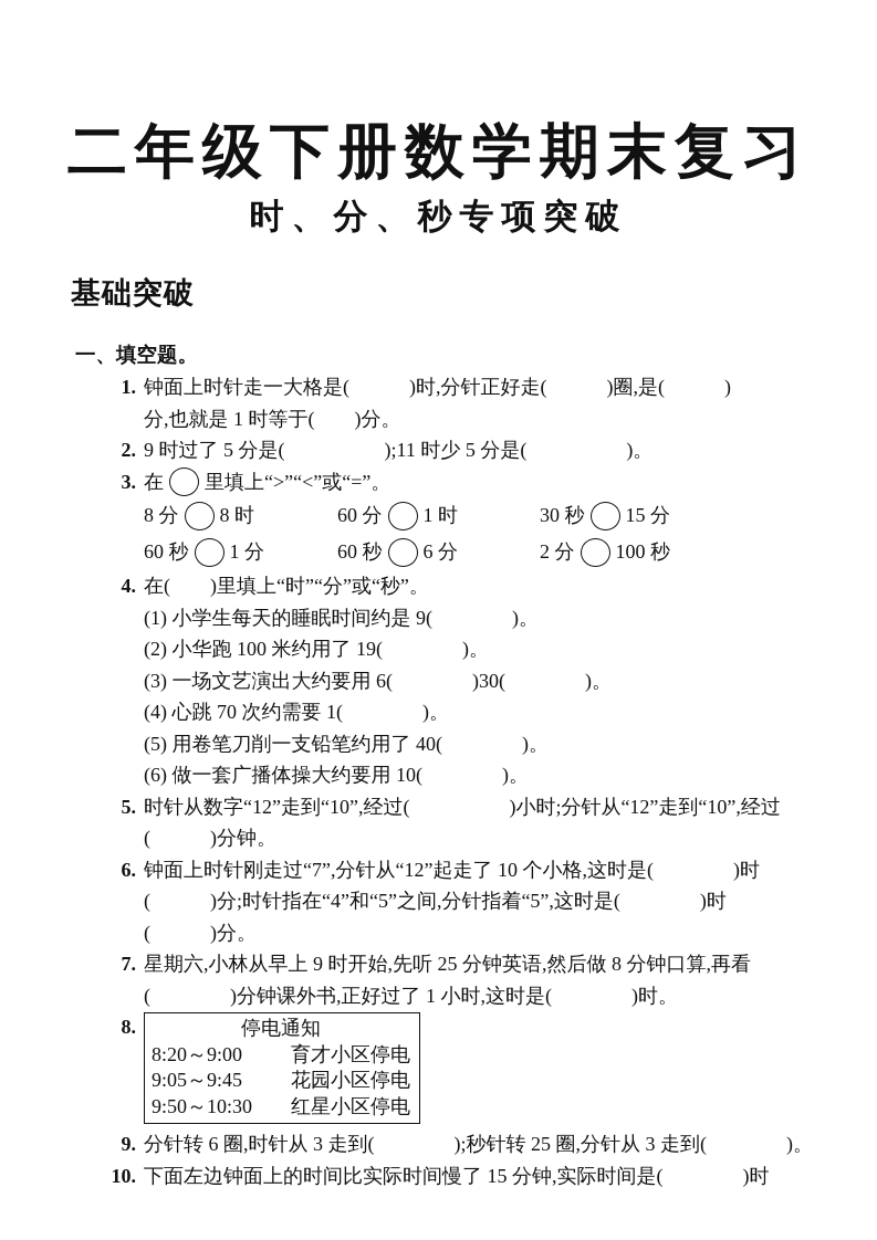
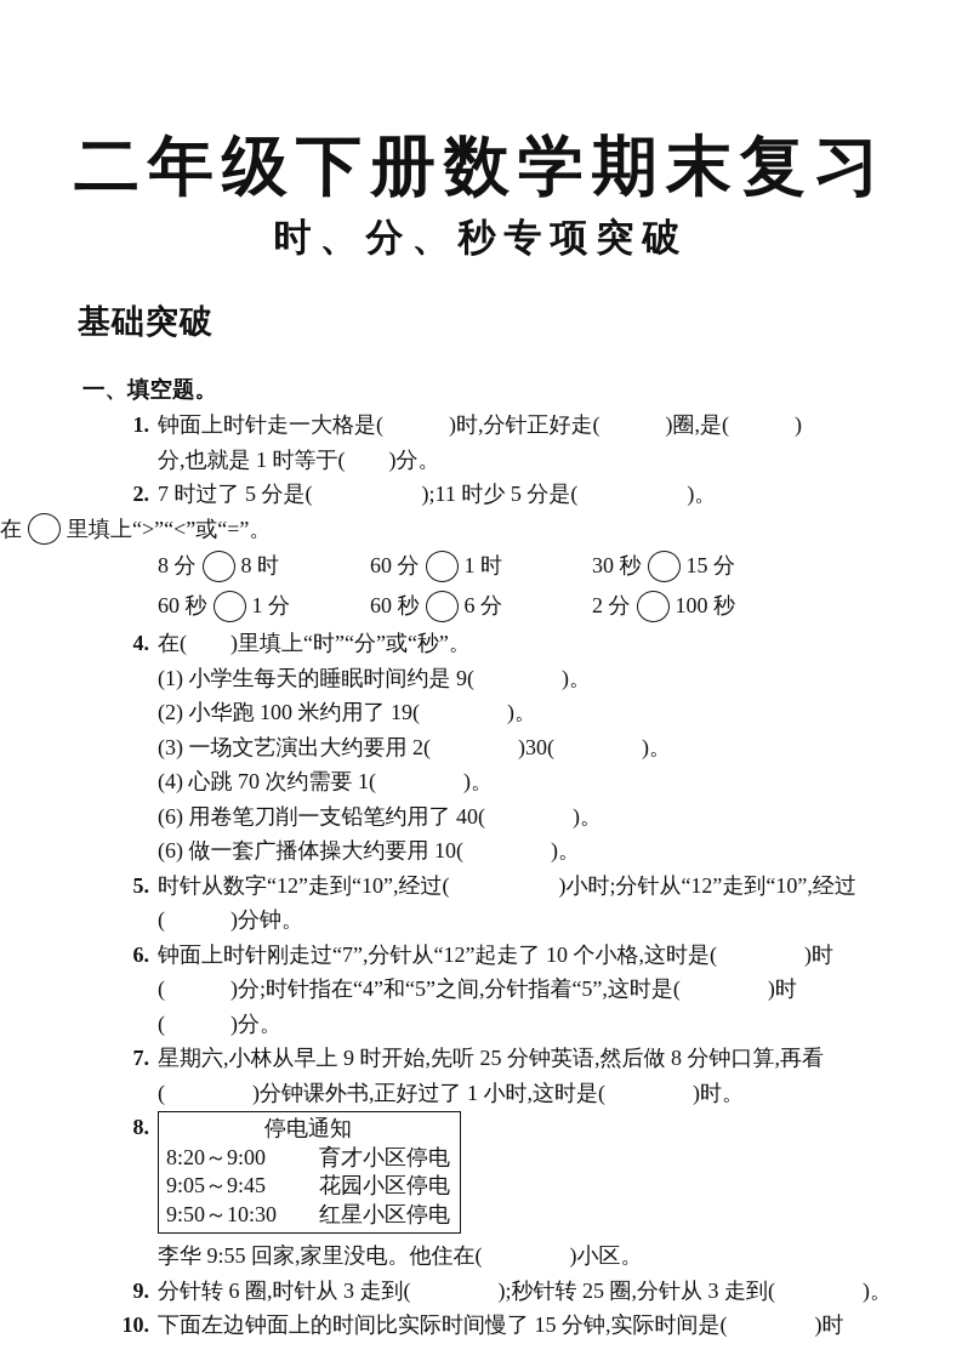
  二年级下册数学期末复习
  时、分、秒专项突破
  基础突破
  一、填空题。
  1.
  钟面上时针走一大格是( )时,分针正好走( )圈,是( )
  分,也就是 1 时等于( )分。
  2.
- 9 时过了 5 分是( );11 时少 5 分是( )。
+ 7 时过了 5 分是( );11 时少 5 分是( )。
- 3.
  在 里填上“>”“<”或“=”。
  8 分
  8 时
  60 分
  1 时
  30 秒
  15 分
  60 秒
  1 分
  60 秒
  6 分
  2 分
  100 秒
  4.
  在( )里填上“时”“分”或“秒”。
  (1) 小学生每天的睡眠时间约是 9( )。
  (2) 小华跑 100 米约用了 19( )。
- (3) 一场文艺演出大约要用 6( )30( )。
+ (3) 一场文艺演出大约要用 2( )30( )。
  (4) 心跳 70 次约需要 1( )。
- (5) 用卷笔刀削一支铅笔约用了 40( )。
+ (6) 用卷笔刀削一支铅笔约用了 40( )。
  (6) 做一套广播体操大约要用 10( )。
  5.
  时针从数字“12”走到“10”,经过( )小时;分针从“12”走到“10”,经过
  ( )分钟。
  6.
  钟面上时针刚走过“7”,分针从“12”起走了 10 个小格,这时是( )时
  ( )分;时针指在“4”和“5”之间,分针指着“5”,这时是( )时
  ( )分。
  7.
  星期六,小林从早上 9 时开始,先听 25 分钟英语,然后做 8 分钟口算,再看
  ( )分钟课外书,正好过了 1 小时,这时是( )时。
  8.
  停电通知
  8:20～9:00
  育才小区停电
  9:05～9:45
  花园小区停电
  9:50～10:30
  红星小区停电
+ 李华 9:55 回家,家里没电。他住在( )小区。
  9.
  分针转 6 圈,时针从 3 走到( );秒针转 25 圈,分针从 3 走到( )。
  10.
  下面左边钟面上的时间比实际时间慢了 15 分钟,实际时间是( )时
